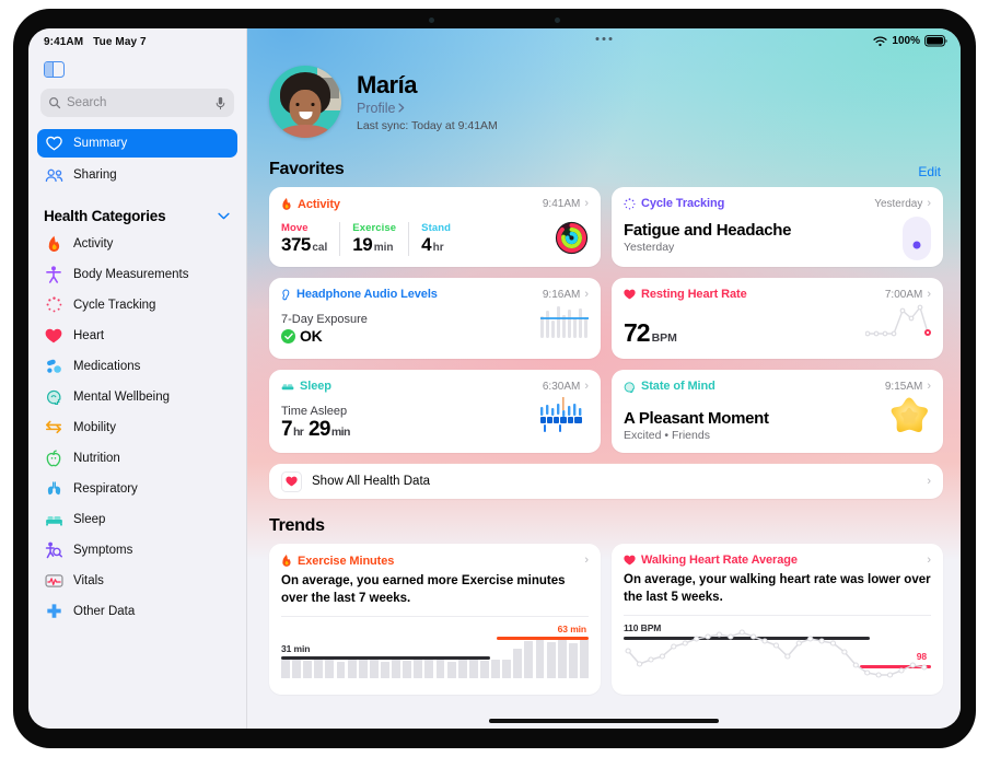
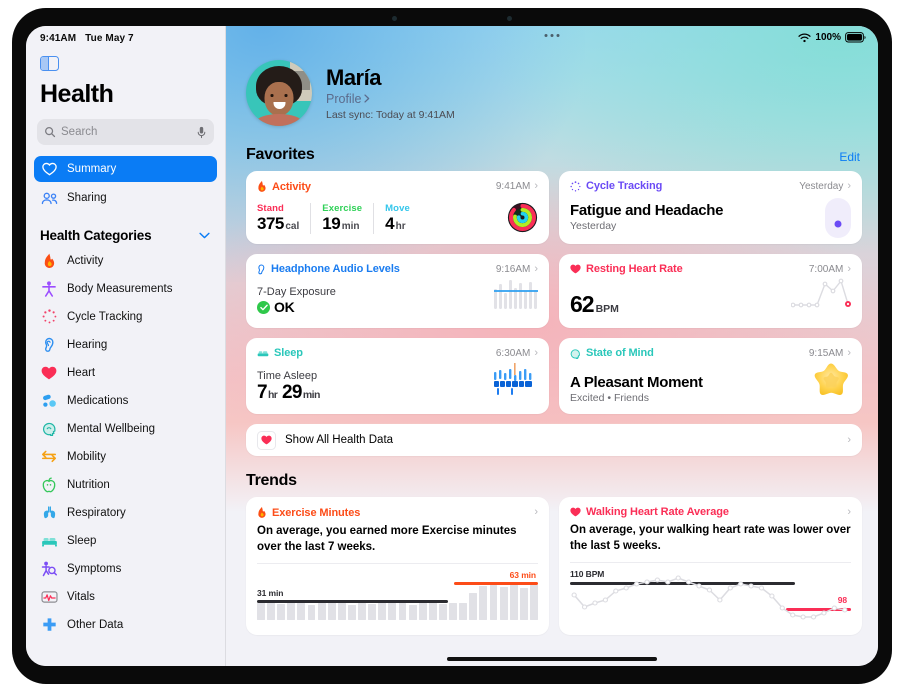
  9:41AM
  Tue May 7
+ Health
  Search
  Summary
  Sharing
  Health Categories
  Activity
  Body Measurements
  Cycle Tracking
+ Hearing
  Heart
  Medications
  Mental Wellbeing
  Mobility
  Nutrition
  Respiratory
  Sleep
  Symptoms
  Vitals
  Other Data
  100%
  María
  Profile
  Last sync: Today at 9:41AM
  Favorites
  Edit
  Activity
  9:41AM
  ›
- Move
+ Stand
  375 cal
  Exercise
  19 min
- Stand
+ Move
  4 hr
  Cycle Tracking
  Yesterday
  ›
  Fatigue and Headache
  Yesterday
  Headphone Audio Levels
  9:16AM
  ›
  7-Day Exposure
  OK
  Resting Heart Rate
  7:00AM
  ›
- 72 BPM
+ 62 BPM
  Sleep
  6:30AM
  ›
  Time Asleep
  7hr 29min
  State of Mind
  9:15AM
  ›
  A Pleasant Moment
  Excited • Friends
  Show All Health Data
  ›
  Trends
  Exercise Minutes
  ›
  On average, you earned more Exercise minutes over the last 7 weeks.
  31 min
  63 min
  Walking Heart Rate Average
  ›
  On average, your walking heart rate was lower over the last 5 weeks.
  110 BPM
  98
